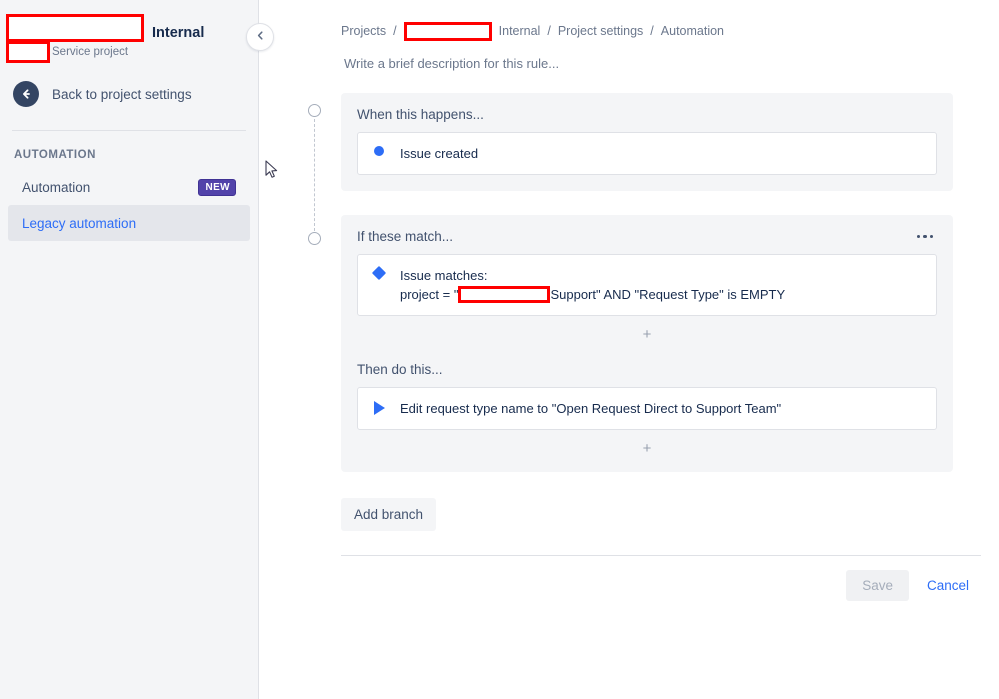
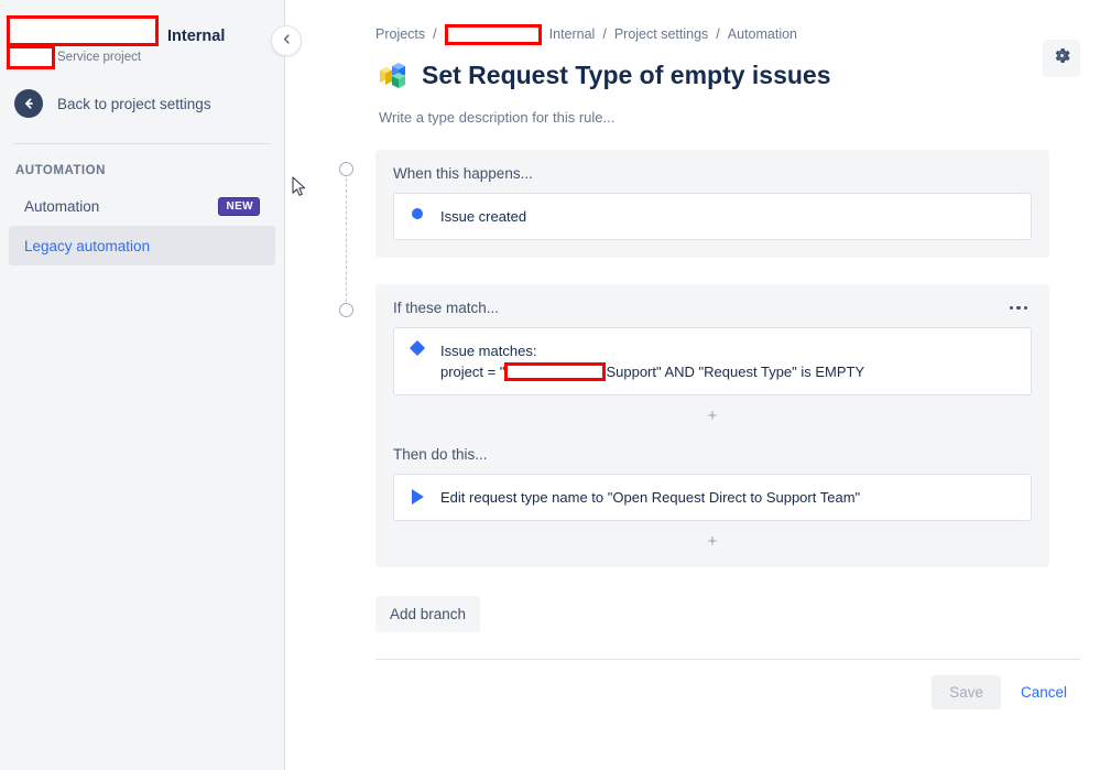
  Internal
  Service project
  Back to project settings
  AUTOMATION
  Automation
  NEW
  Legacy automation
  Projects
  /
  Internal
  /
  Project settings
  /
  Automation
+ Set Request Type of empty issues
- Write a brief description for this rule...
+ Write a type description for this rule...
  When this happens...
  Issue created
  If these match...
  Issue matches:
  project = "
  Support" AND "Request Type" is EMPTY
  +
  Then do this...
  Edit request type name to "Open Request Direct to Support Team"
  +
  Add branch
  Save
  Cancel
